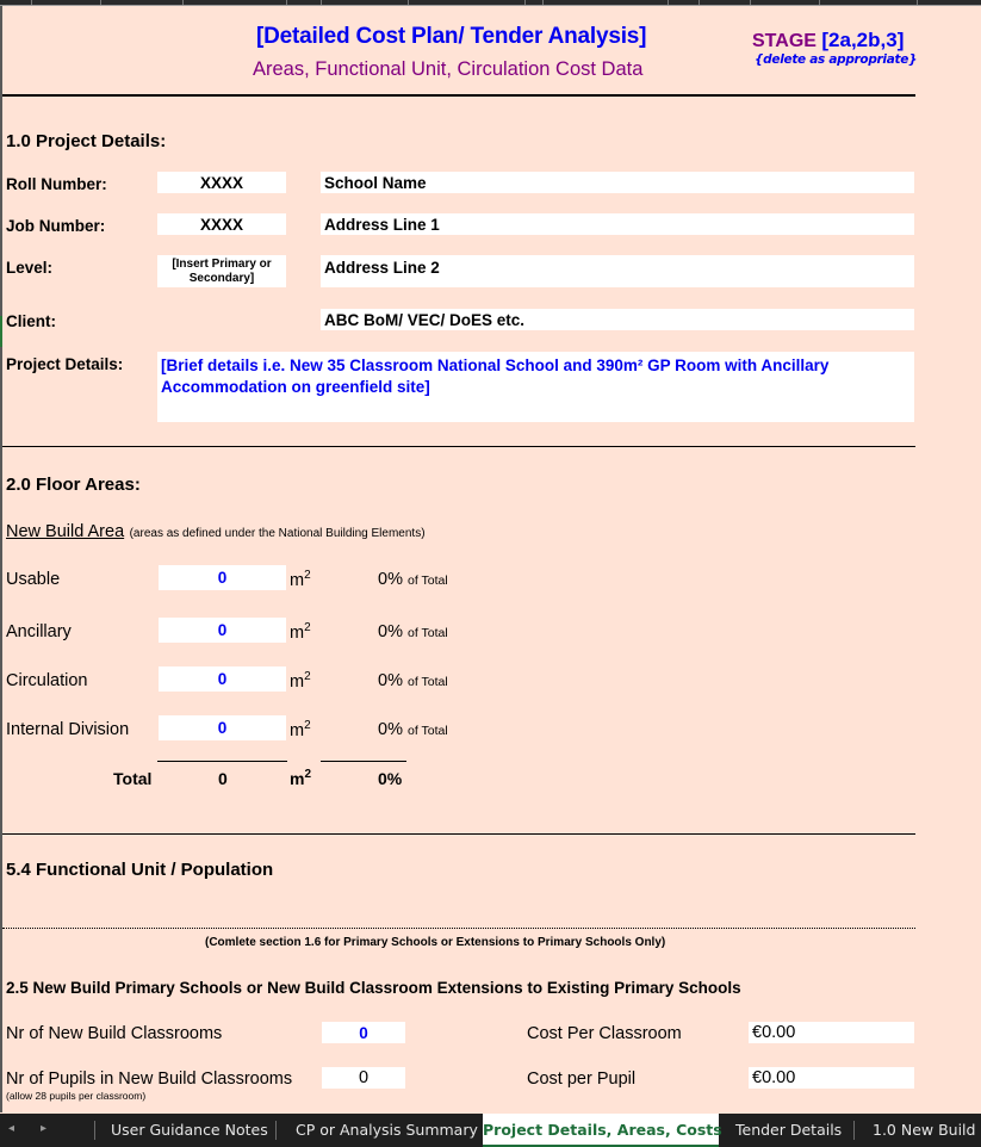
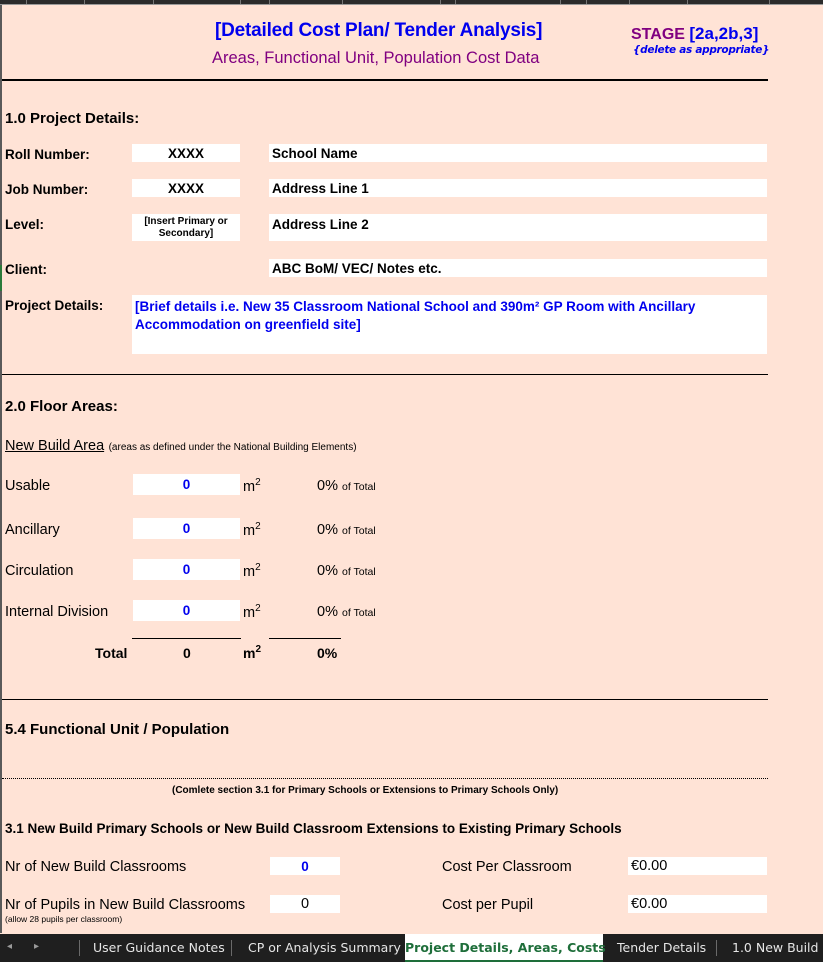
  [Detailed Cost Plan/ Tender Analysis]
- Areas, Functional Unit, Circulation Cost Data
+ Areas, Functional Unit, Population Cost Data
  STAGE [2a,2b,3]
  {delete as appropriate}
  1.0 Project Details:
  Roll Number:
  XXXX
  School Name
  Job Number:
  XXXX
  Address Line 1
  Level:
  [Insert Primary or Secondary]
  Address Line 2
  Client:
- ABC BoM/ VEC/ DoES etc.
+ ABC BoM/ VEC/ Notes etc.
  Project Details:
  [Brief details i.e. New 35 Classroom National School and 390m² GP Room with Ancillary Accommodation on greenfield site]
  2.0 Floor Areas:
  New Build Area (areas as defined under the National Building Elements)
  Usable
  0
  m2
  0% of Total
  Ancillary
  0
  m2
  0% of Total
  Circulation
  0
  m2
  0% of Total
  Internal Division
  0
  m2
  0% of Total
  Total
  0
  m2
  0%
  5.4 Functional Unit / Population
- (Comlete section 1.6 for Primary Schools or Extensions to Primary Schools Only)
+ (Comlete section 3.1 for Primary Schools or Extensions to Primary Schools Only)
- 2.5 New Build Primary Schools or New Build Classroom Extensions to Existing Primary Schools
+ 3.1 New Build Primary Schools or New Build Classroom Extensions to Existing Primary Schools
  Nr of New Build Classrooms
  0
  Cost Per Classroom
  €0.00
  Nr of Pupils in New Build Classrooms
  0
  Cost per Pupil
  €0.00
  (allow 28 pupils per classroom)
  ◂
  ▸
  User Guidance Notes
  CP or Analysis Summary
  Project Details, Areas, Costs
  Tender Details
  1.0 New Build
